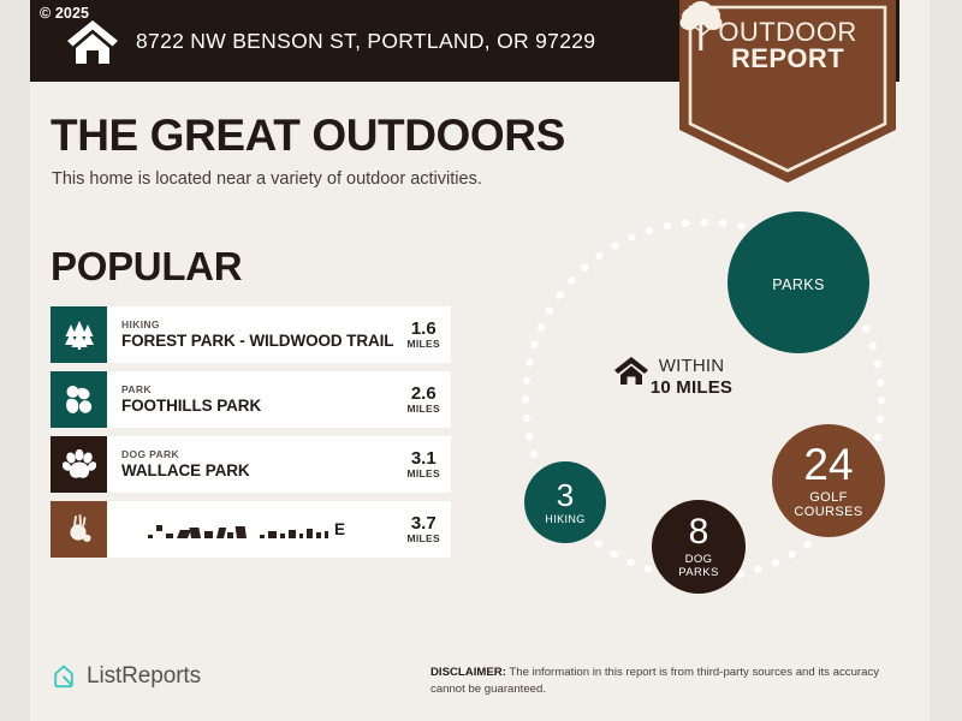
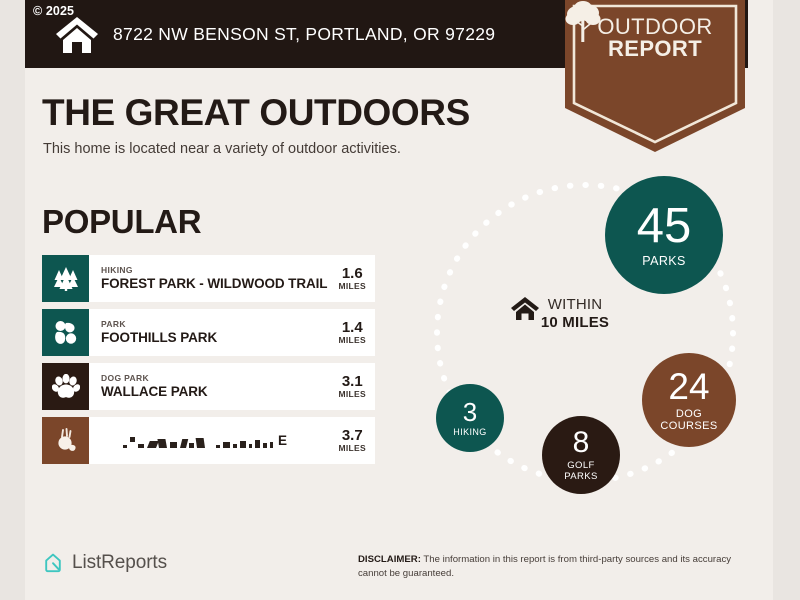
  © 2025
  8722 NW BENSON ST, PORTLAND, OR 97229
  OUTDOOR
  REPORT
  THE GREAT OUTDOORS
  This home is located near a variety of outdoor activities.
  POPULAR
  HIKING
  FOREST PARK - WILDWOOD TRAIL
  1.6
  MILES
  PARK
  FOOTHILLS PARK
- 2.6
+ 1.4
  MILES
  DOG PARK
  WALLACE PARK
  3.1
  MILES
  E
  3.7
  MILES
+ 45
  PARKS
  24
- GOLF
+ DOG
  COURSES
  8
- DOG
+ GOLF
  PARKS
  3
  HIKING
  WITHIN
  10 MILES
  ListReports
  DISCLAIMER: The information in this report is from third-party sources and its accuracy cannot be guaranteed.
